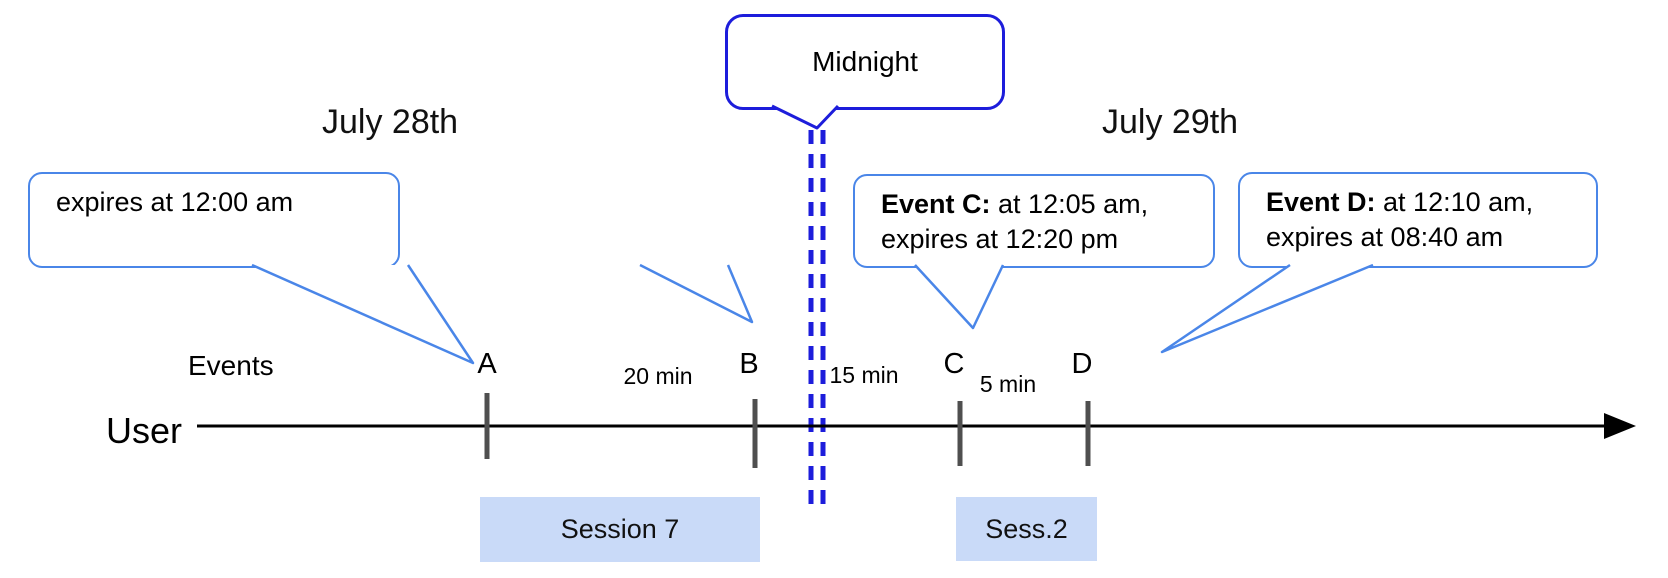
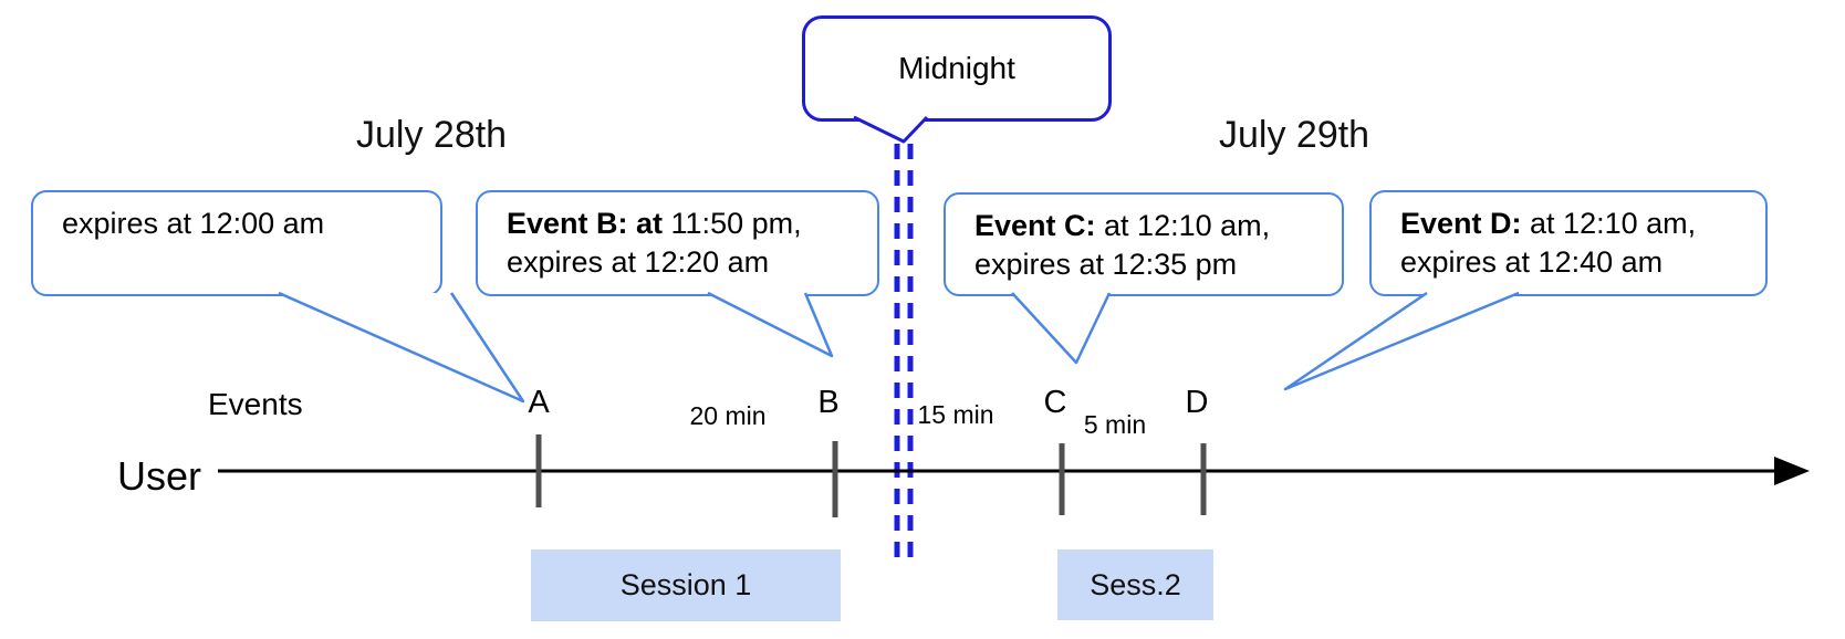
  July 28th
  July 29th
  Midnight
  expires at 12:00 am
+ Event B: at 11:50 pm,
+ expires at 12:20 am
- Event C: at 12:05 am,
+ Event C: at 12:10 am,
- expires at 12:20 pm
+ expires at 12:35 pm
  Event D: at 12:10 am,
- expires at 08:40 am
+ expires at 12:40 am
  Events
  User
  A
  B
  C
  D
  20 min
  15 min
  5 min
- Session 7
+ Session 1
  Sess.2
